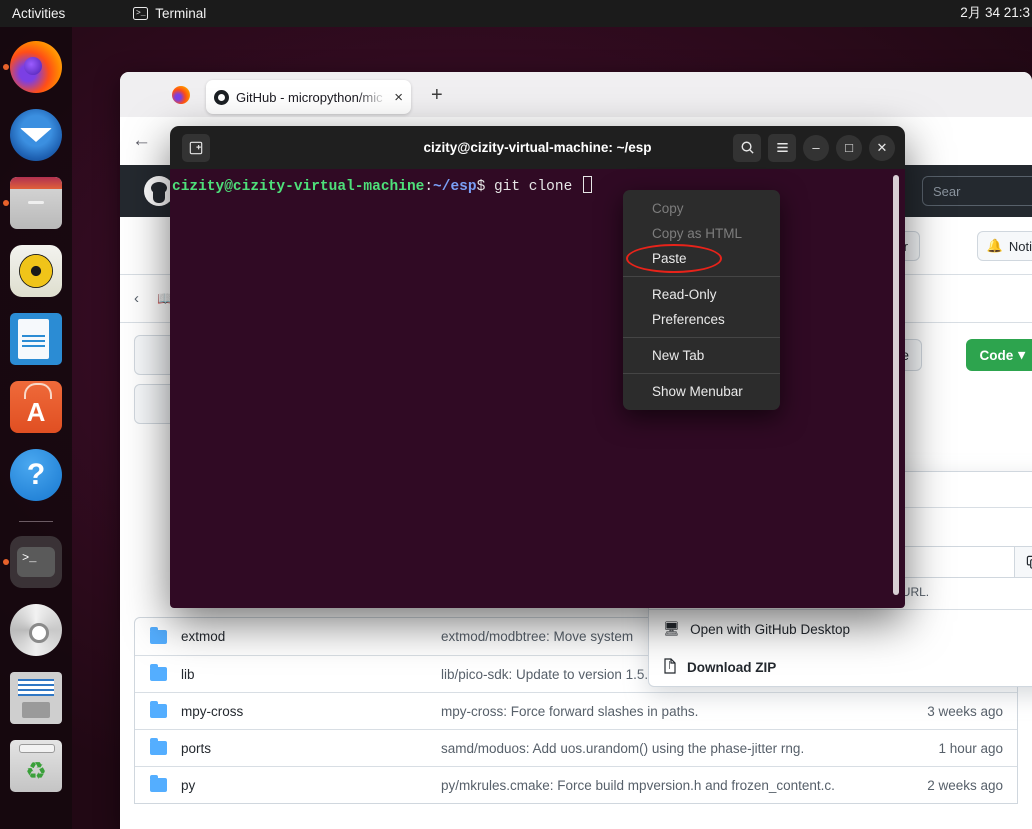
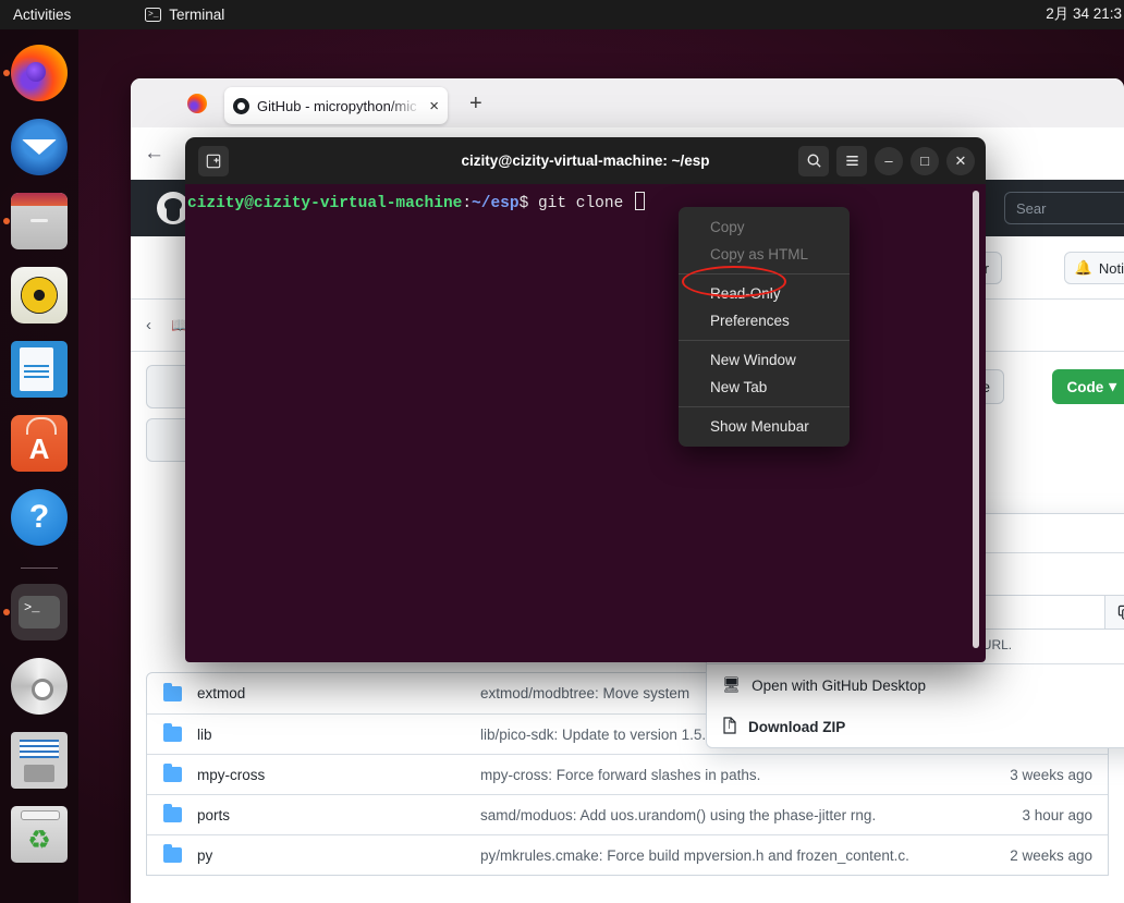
  Activities
  >_
  Terminal
  2月 34 21:3
  GitHub - micropython/mic
  ×
  +
  ←
  Sear
  🔔
  Noti
  ‹
  📖
  Code
  ▾
  🖥
  Open with GitHub Desktop
  Download ZIP
  extmod
  extmod/modbtree: Move system
  lib
  lib/pico-sdk: Update to version 1.5.
  mpy-cross
  mpy-cross: Force forward slashes in paths.
  3 weeks ago
  ports
  samd/moduos: Add uos.urandom() using the phase-jitter rng.
- 1 hour ago
+ 3 hour ago
  py
  py/mkrules.cmake: Force build mpversion.h and frozen_content.c.
  2 weeks ago
  cizity@cizity-virtual-machine: ~/esp
  –
  □
  ✕
  cizity@cizity-virtual-machine:~/esp$ git clone
  Copy
  Copy as HTML
- Paste
  Read-Only
  Preferences
+ New Window
  New Tab
  Show Menubar
